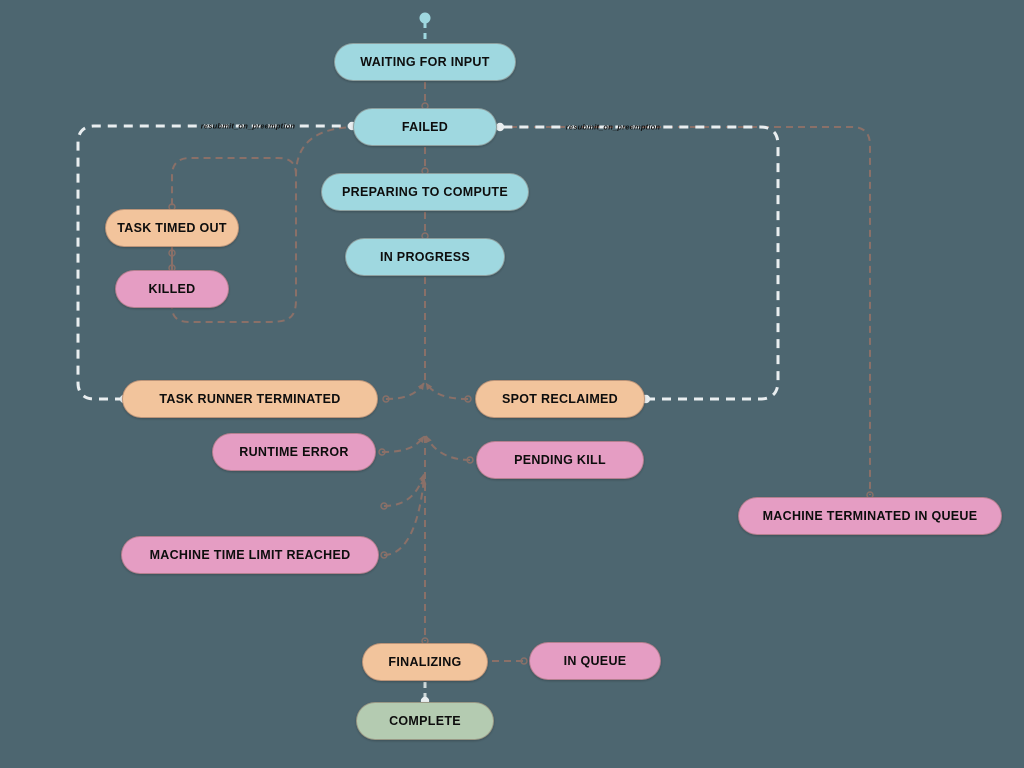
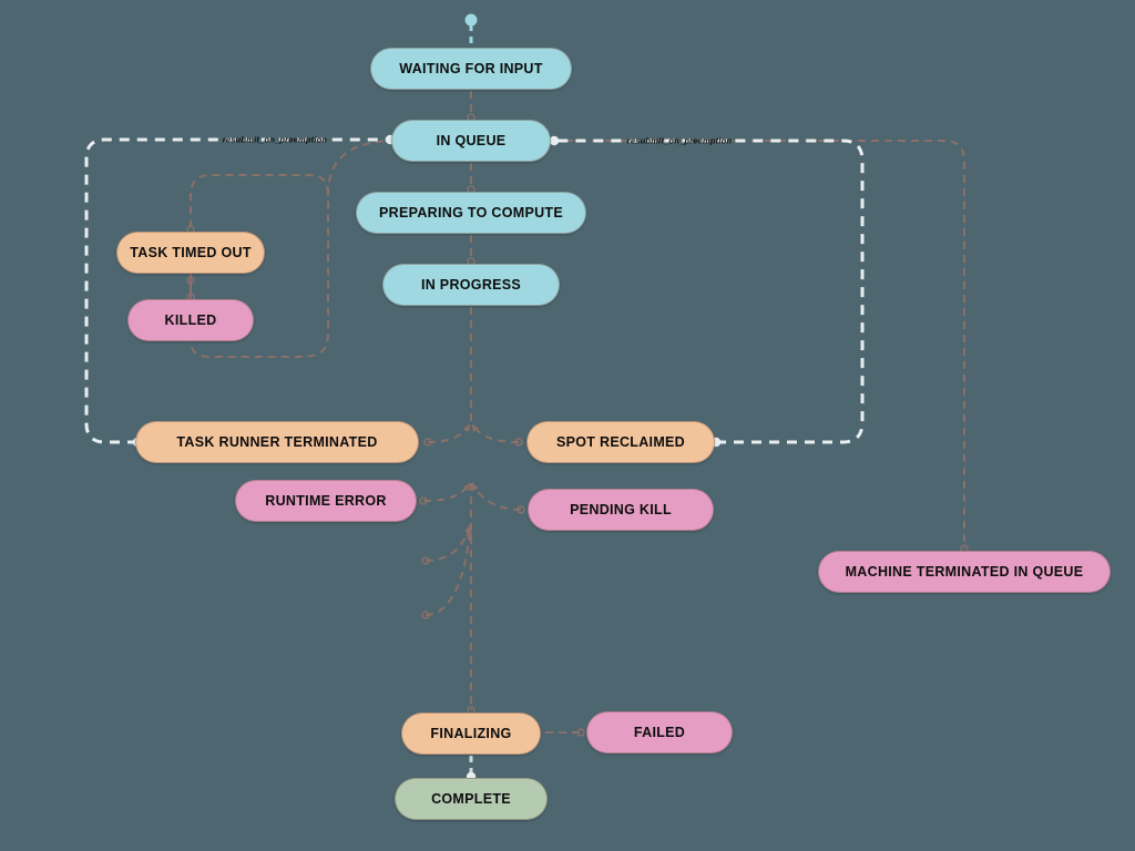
  WAITING FOR INPUT
- FAILED
+ IN QUEUE
  PREPARING TO COMPUTE
  IN PROGRESS
  TASK TIMED OUT
  KILLED
  TASK RUNNER TERMINATED
  SPOT RECLAIMED
  RUNTIME ERROR
  PENDING KILL
- MACHINE TIME LIMIT REACHED
  MACHINE TERMINATED IN QUEUE
  FINALIZING
- IN QUEUE
+ FAILED
  COMPLETE
  resubmit_on_preemption
  resubmit_on_preemption
